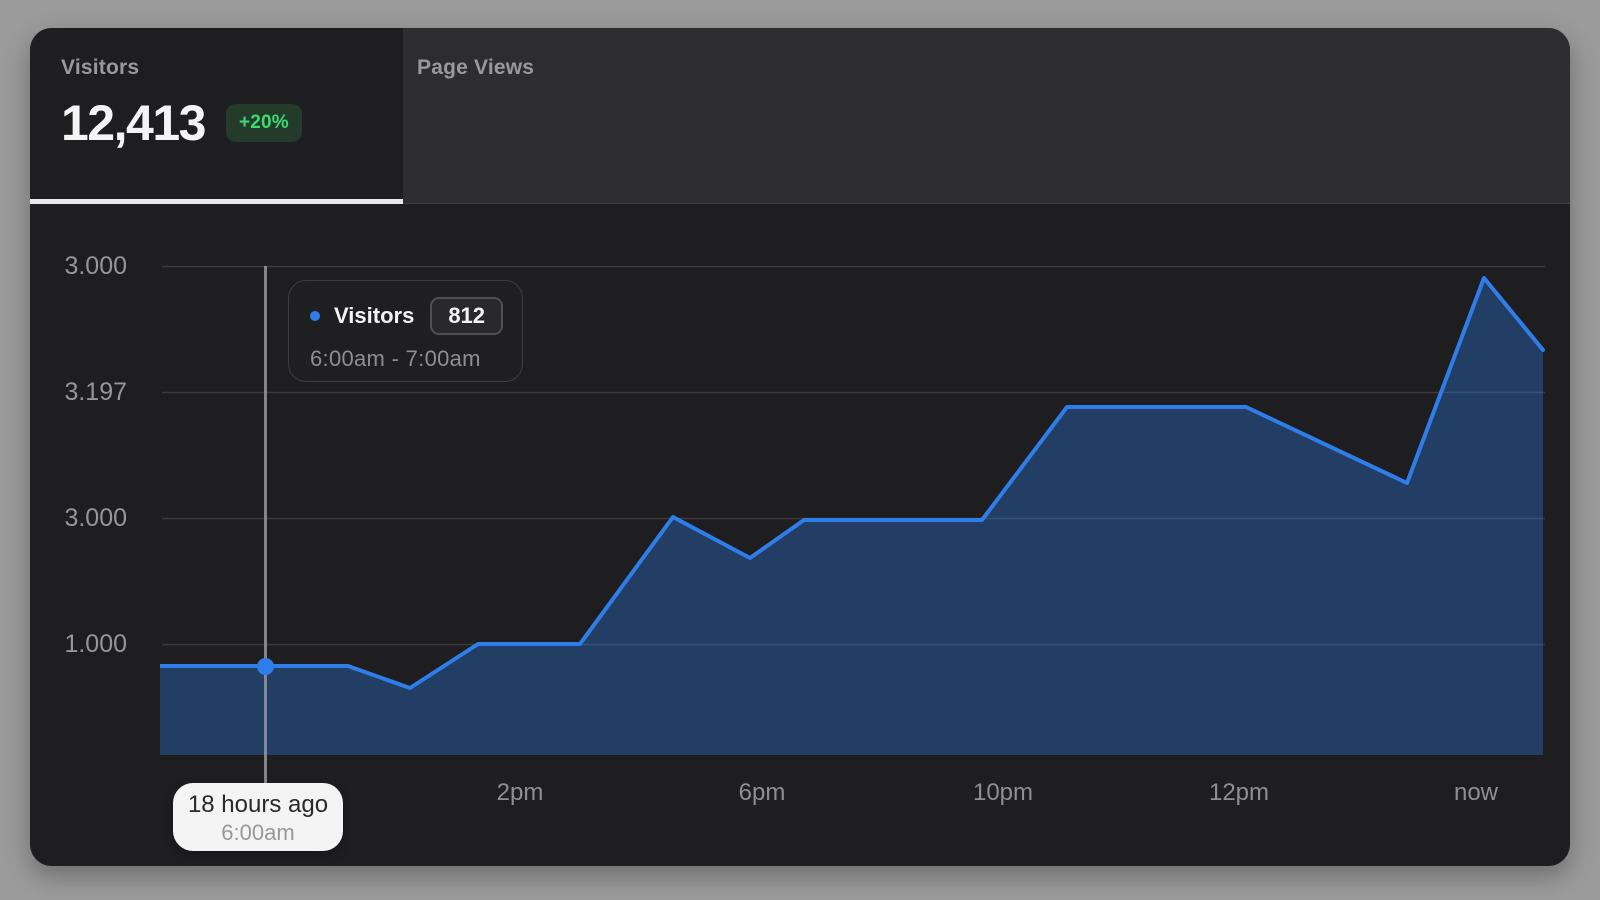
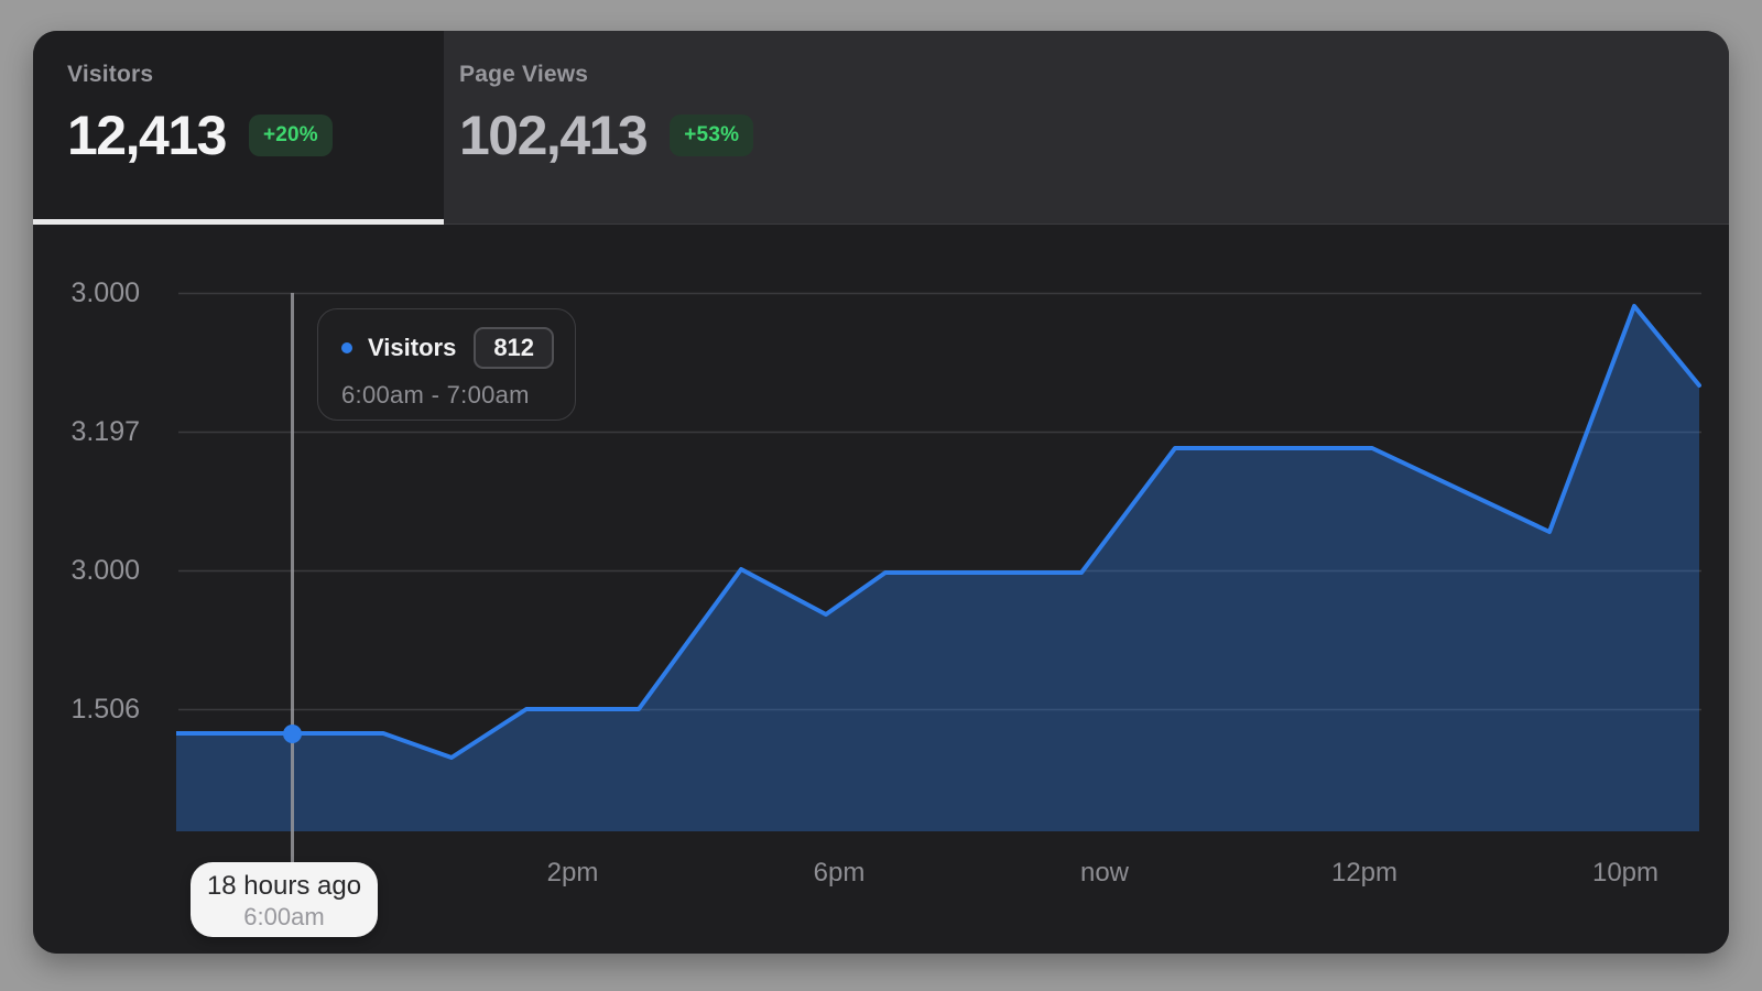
  Visitors
  12,413
  +20%
  Page Views
+ 102,413
+ +53%
  3.000
  3.197
  3.000
- 1.000
+ 1.506
  Visitors
  812
  6:00am - 7:00am
  2pm
  6pm
- 10pm
+ now
  12pm
- now
+ 10pm
  18 hours ago
  6:00am
